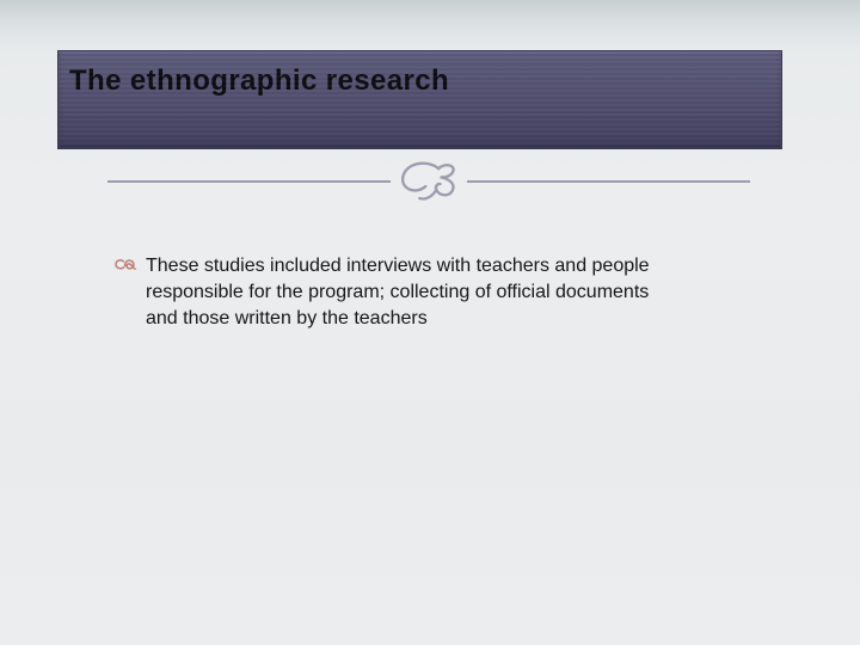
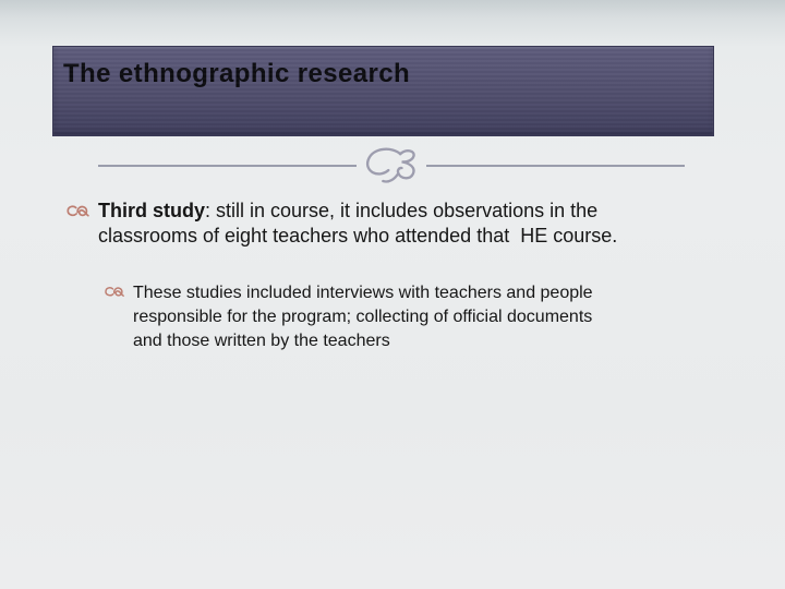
+ Third study: still in course, it includes observations in the
+ classrooms of eight teachers who attended that HE course.
  These studies included interviews with teachers and people
  responsible for the program; collecting of official documents
  and those written by the teachers
